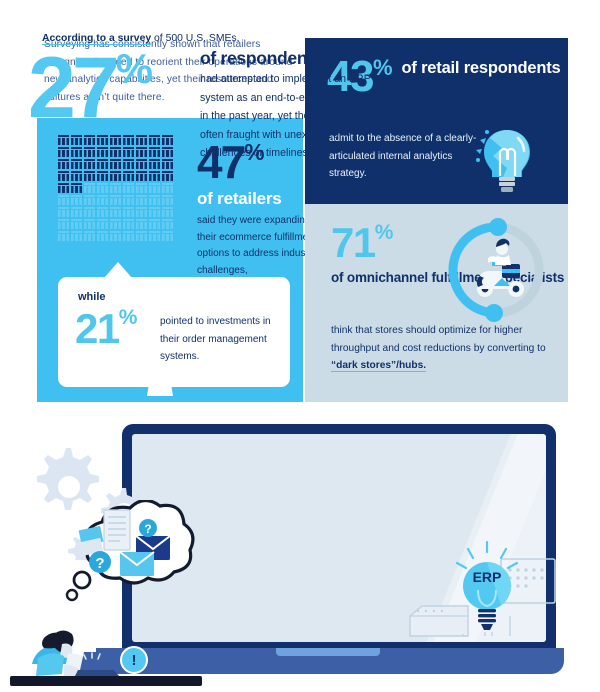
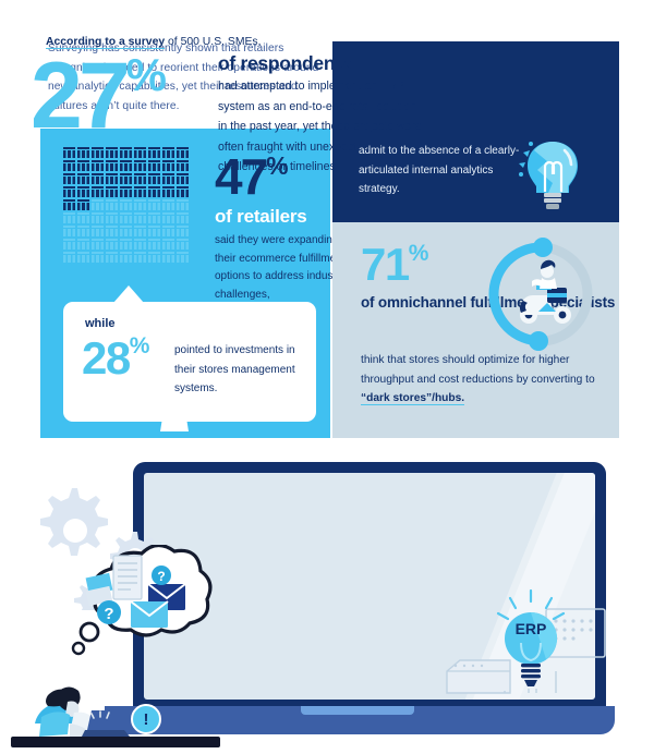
  Surveying has consistently shown that retailers recognize the need to reorient their operations around new analytics capabilities, yet their resources and cultures aren’t quite there.
- 43%
- of retail respondents
  admit to the absence of a clearly-articulated internal analytics strategy.
  47%
  of retailers
  said they were expandin their ecommerce fulfillm options to address indus challenges,
  while
- 21
+ 28
  %
- pointed to investments in their order management systems.
+ pointed to investments in their stores management systems.
  71%
  of omnichannel fullmeciists
  think that stores should optimize for higher throughput and cost reductions by converting to “dark stores”/hubs.
  According to a survey of 500 U.S. SMEs,
  27
  %
  of respondents
  had attempted to implement an ERP system as an end-to-end retail solution in the past year, yet these projects were often fraught with unexpected challenges or timelines.
  ERP
  ?
  ?
  !
